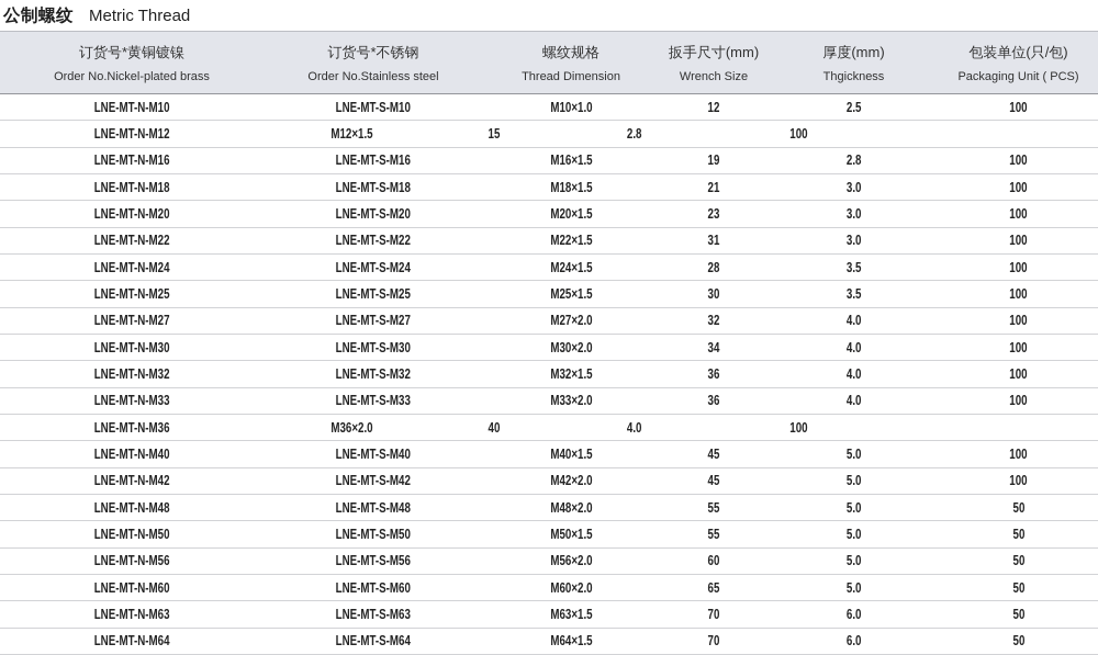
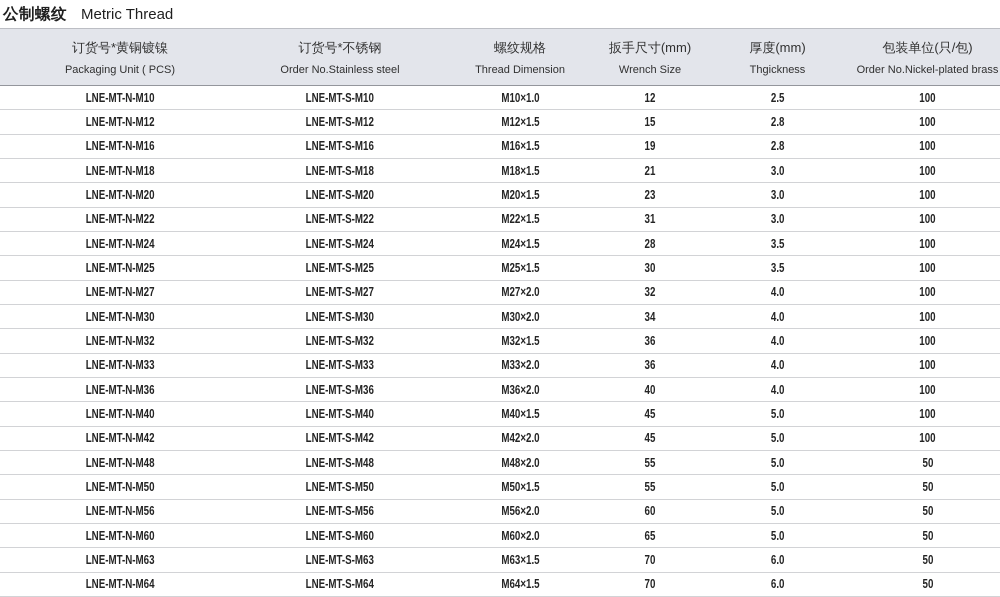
  公制螺纹
  Metric Thread
  订货号*黄铜镀镍
- Order No.Nickel-plated brass
+ Packaging Unit ( PCS)
  订货号*不锈钢
  Order No.Stainless steel
  螺纹规格
  Thread Dimension
  扳手尺寸(mm)
  Wrench Size
  厚度(mm)
  Thgickness
  包装单位(只/包)
- Packaging Unit ( PCS)
+ Order No.Nickel-plated brass
  LNE-MT-N-M10
  LNE-MT-S-M10
  M10×1.0
  12
  2.5
  100
  LNE-MT-N-M12
+ LNE-MT-S-M12
  M12×1.5
  15
  2.8
  100
  LNE-MT-N-M16
  LNE-MT-S-M16
  M16×1.5
  19
  2.8
  100
  LNE-MT-N-M18
  LNE-MT-S-M18
  M18×1.5
  21
  3.0
  100
  LNE-MT-N-M20
  LNE-MT-S-M20
  M20×1.5
  23
  3.0
  100
  LNE-MT-N-M22
  LNE-MT-S-M22
  M22×1.5
  31
  3.0
  100
  LNE-MT-N-M24
  LNE-MT-S-M24
  M24×1.5
  28
  3.5
  100
  LNE-MT-N-M25
  LNE-MT-S-M25
  M25×1.5
  30
  3.5
  100
  LNE-MT-N-M27
  LNE-MT-S-M27
  M27×2.0
  32
  4.0
  100
  LNE-MT-N-M30
  LNE-MT-S-M30
  M30×2.0
  34
  4.0
  100
  LNE-MT-N-M32
  LNE-MT-S-M32
  M32×1.5
  36
  4.0
  100
  LNE-MT-N-M33
  LNE-MT-S-M33
  M33×2.0
  36
  4.0
  100
  LNE-MT-N-M36
+ LNE-MT-S-M36
  M36×2.0
  40
  4.0
  100
  LNE-MT-N-M40
  LNE-MT-S-M40
  M40×1.5
  45
  5.0
  100
  LNE-MT-N-M42
  LNE-MT-S-M42
  M42×2.0
  45
  5.0
  100
  LNE-MT-N-M48
  LNE-MT-S-M48
  M48×2.0
  55
  5.0
  50
  LNE-MT-N-M50
  LNE-MT-S-M50
  M50×1.5
  55
  5.0
  50
  LNE-MT-N-M56
  LNE-MT-S-M56
  M56×2.0
  60
  5.0
  50
  LNE-MT-N-M60
  LNE-MT-S-M60
  M60×2.0
  65
  5.0
  50
  LNE-MT-N-M63
  LNE-MT-S-M63
  M63×1.5
  70
  6.0
  50
  LNE-MT-N-M64
  LNE-MT-S-M64
  M64×1.5
  70
  6.0
  50
